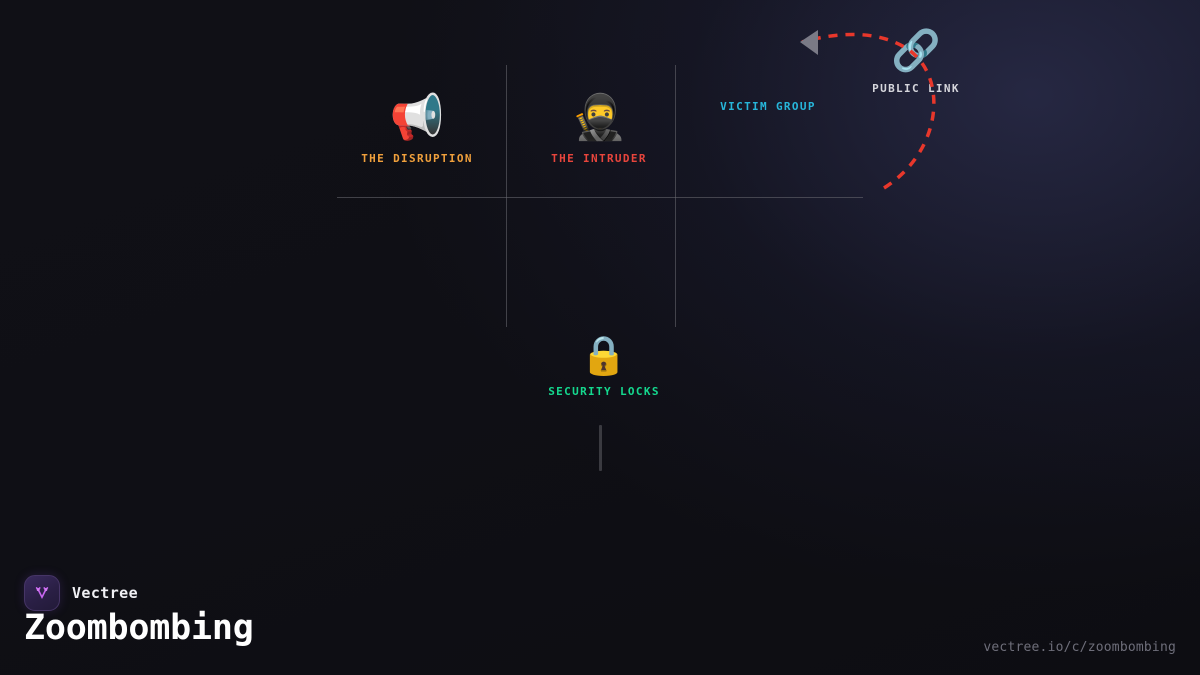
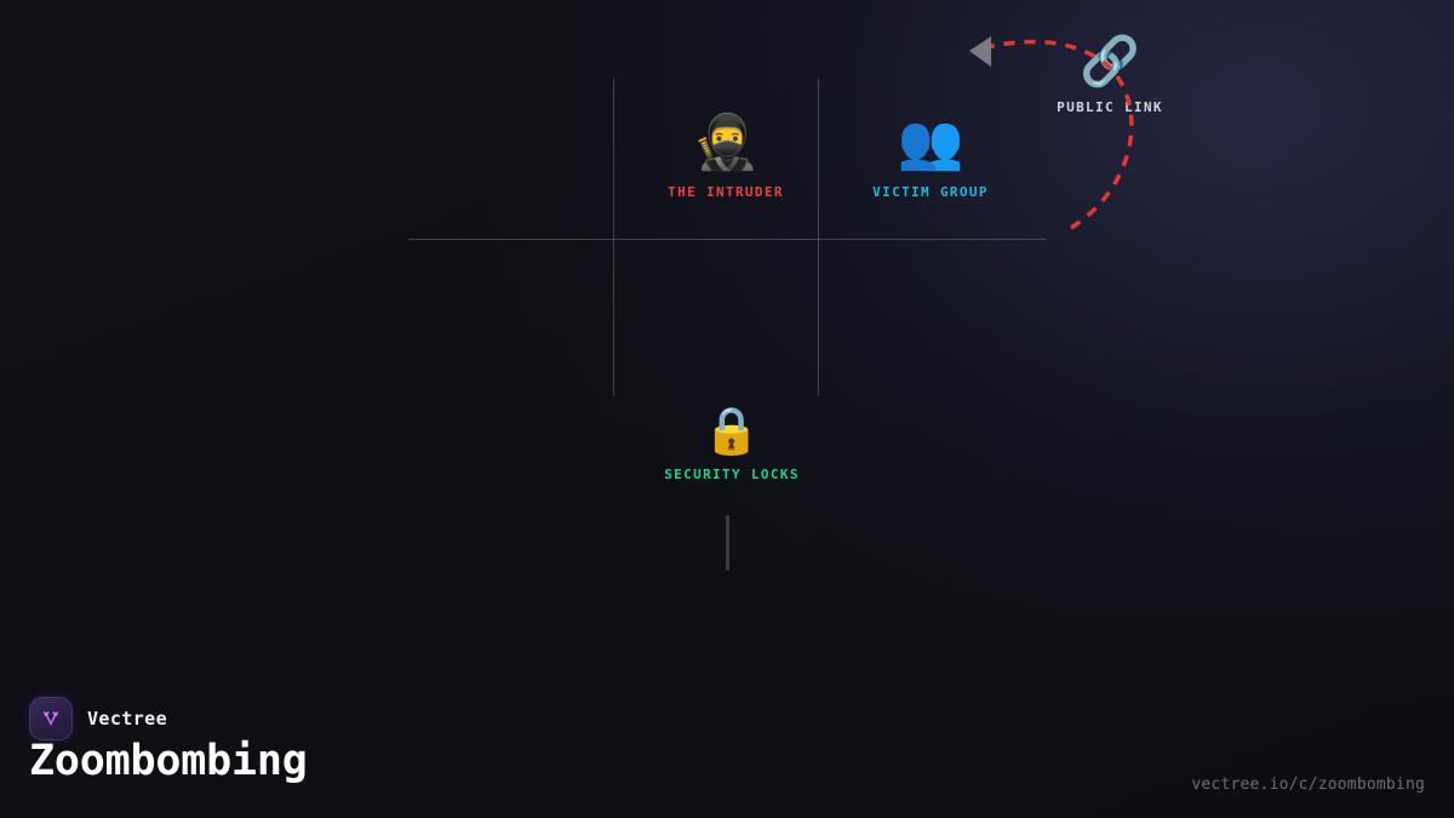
- 📢
- THE DISRUPTION
  🥷
  THE INTRUDER
+ 👥
  VICTIM GROUP
  🔗
  PUBLIC LINK
  🔒
  SECURITY LOCKS
  Vectree
  Zoombombing
  vectree.io/c/zoombombing
